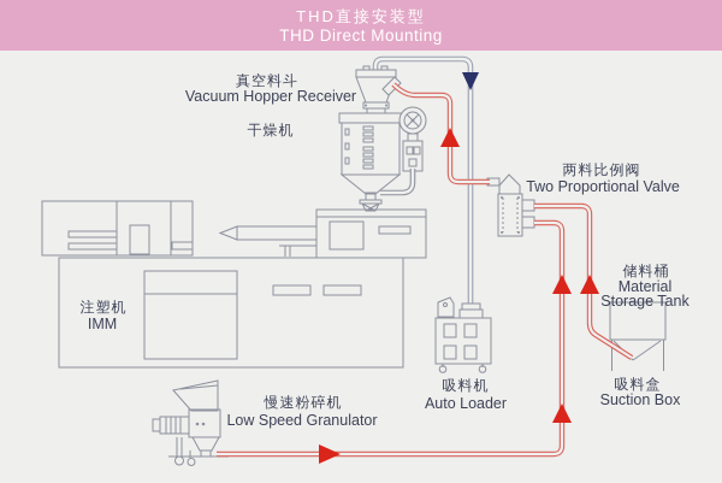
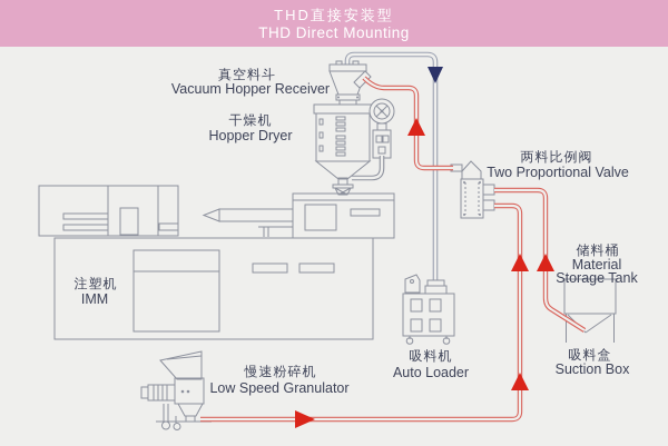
  THD直接安装型
  THD Direct Mounting
  真空料斗
  Vacuum Hopper Receiver
  干燥机
+ Hopper Dryer
  两料比例阀
  Two Proportional Valve
  储料桶
  Material
  Storage Tank
  吸料盒
  Suction Box
  吸料机
  Auto Loader
  慢速粉碎机
  Low Speed Granulator
  注塑机
  IMM
